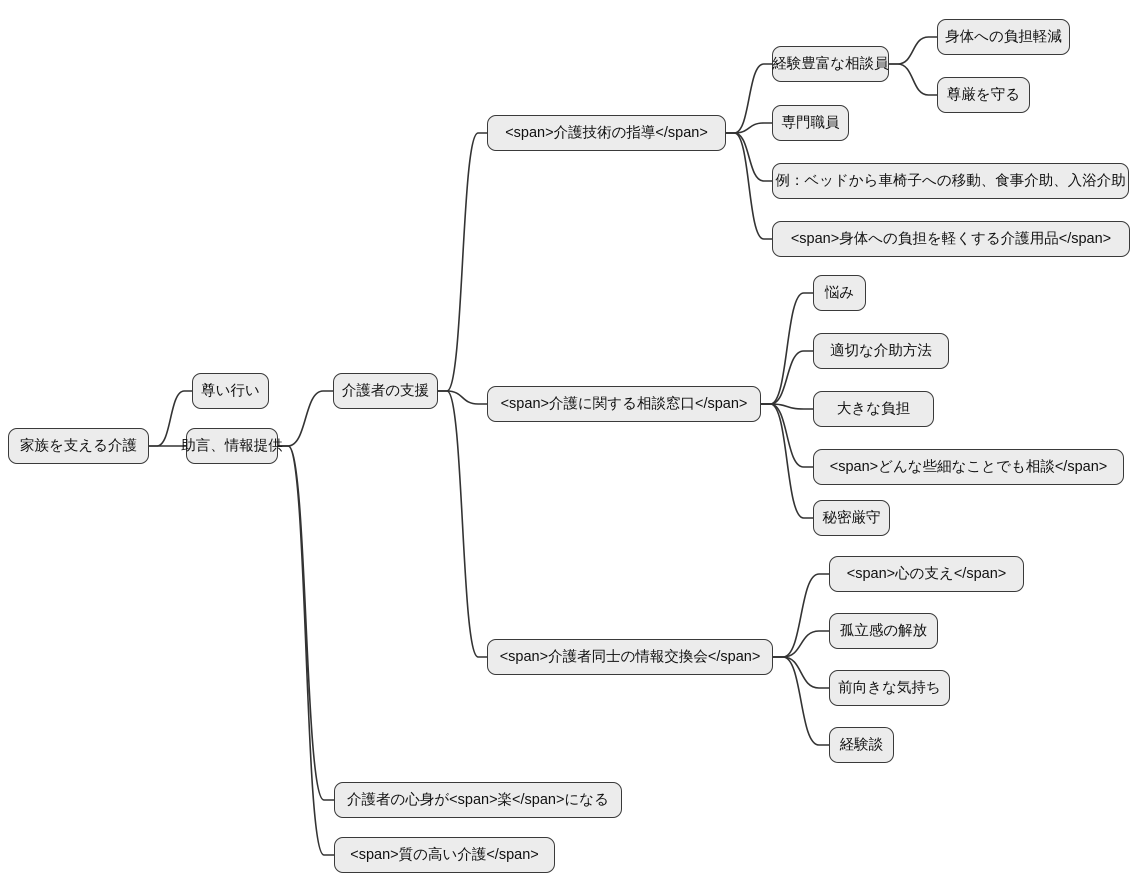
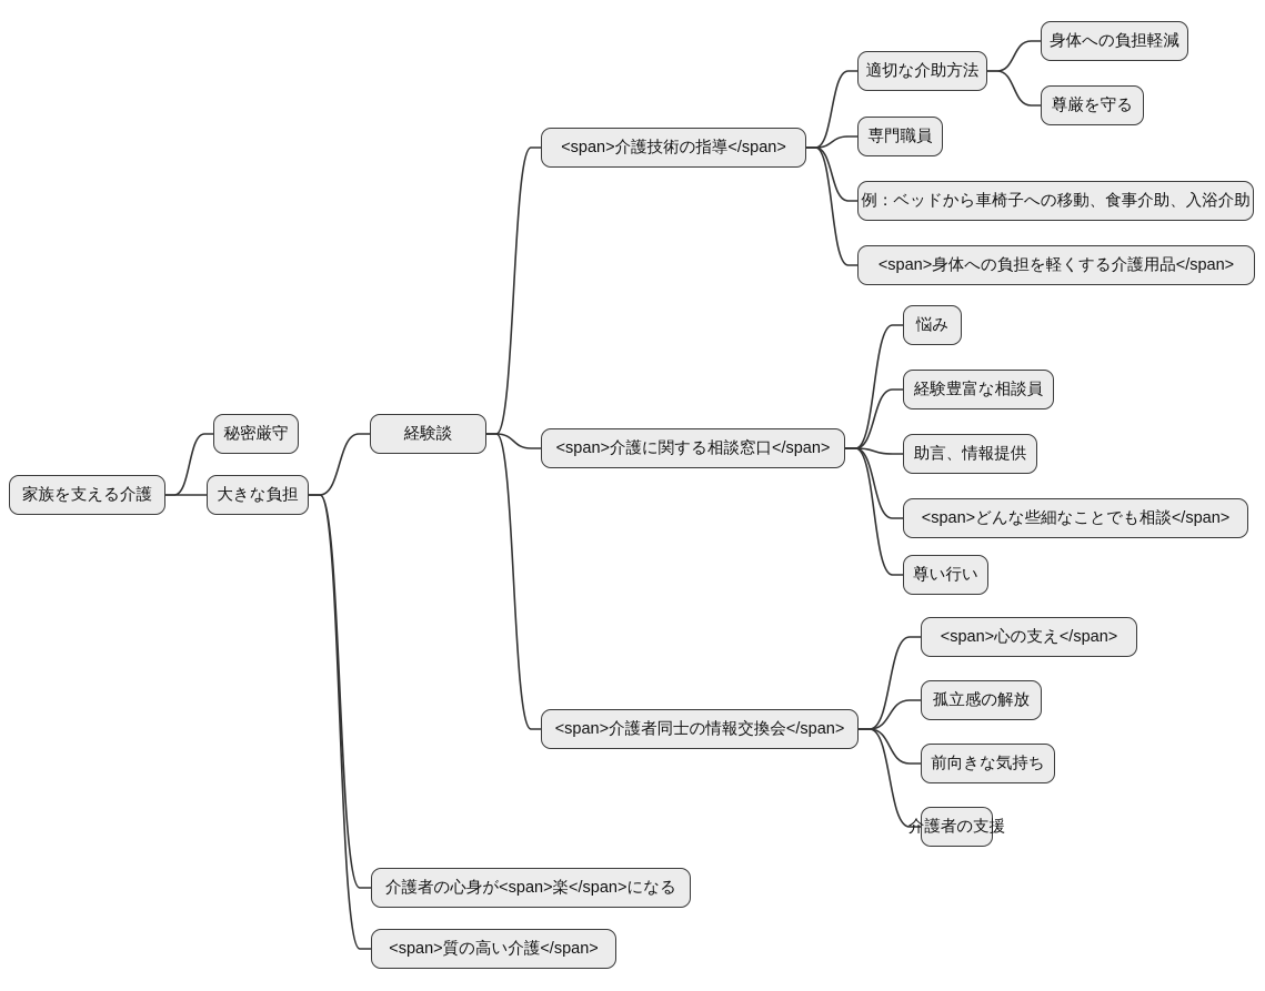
  家族を支える介護
- 尊い行い
+ 秘密厳守
- 助言、情報提供
+ 大きな負担
- 介護者の支援
+ 経験談
  <span>介護技術の指導</span>
- 経験豊富な相談員
+ 適切な介助方法
  身体への負担軽減
  尊厳を守る
  専門職員
  例：ベッドから車椅子への移動、食事介助、入浴介助
  <span>身体への負担を軽くする介護用品</span>
  <span>介護に関する相談窓口</span>
  悩み
- 適切な介助方法
+ 経験豊富な相談員
- 大きな負担
+ 助言、情報提供
  <span>どんな些細なことでも相談</span>
- 秘密厳守
+ 尊い行い
  <span>介護者同士の情報交換会</span>
  <span>心の支え</span>
  孤立感の解放
  前向きな気持ち
- 経験談
+ 介護者の支援
  介護者の心身が<span>楽</span>になる
  <span>質の高い介護</span>
